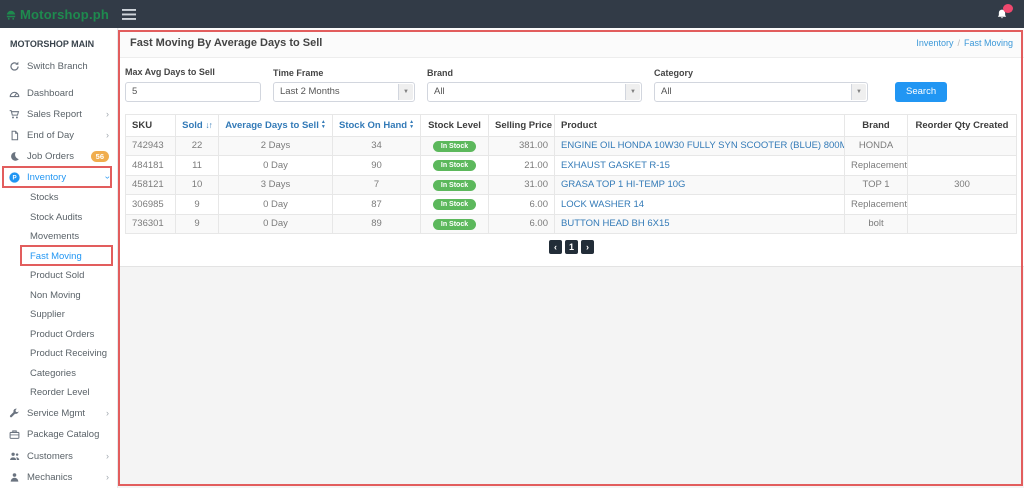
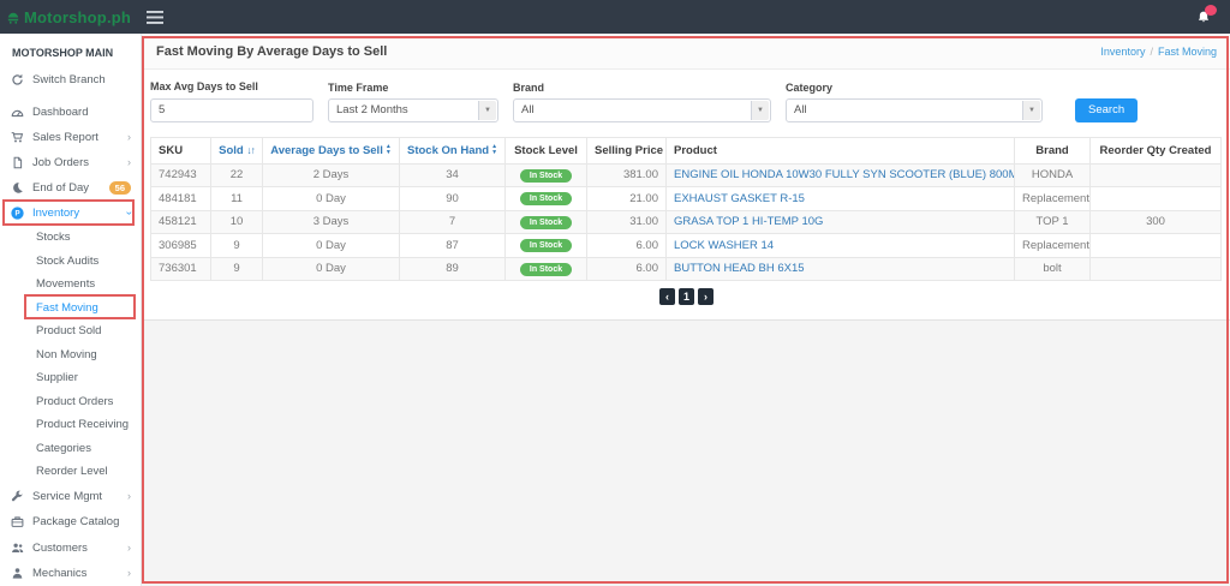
  Motorshop.ph
  MOTORSHOP MAIN
  Switch Branch
  Dashboard
  Sales Report
  ›
- End of Day
+ Job Orders
  ›
- Job Orders
+ End of Day
  56
  Inventory
  Stocks
  Stock Audits
  Movements
  Fast Moving
  Product Sold
  Non Moving
  Supplier
  Product Orders
  Product Receiving
  Categories
  Reorder Level
  Service Mgmt
  ›
  Package Catalog
  Customers
  ›
  Mechanics
  ›
  Fast Moving By Average Days to Sell
  Inventory
  /
  Fast Moving
  Max Avg Days to Sell
  5
  Time Frame
  Last 2 Months
  Brand
  All
  Category
  All
  Search
  SKU	Sold ↓↑	Average Days to Sell	Stock On Hand	Stock Level	Selling Price	Product	Brand	Reorder Qty Created
  742943	22	2 Days	34		381.00	ENGINE OIL HONDA 10W30 FULLY SYN SCOOTER (BLUE) 800M	HONDA
  484181	11	0 Day	90		21.00	EXHAUST GASKET R-15	Replacement
  458121	10	3 Days	7		31.00	GRASA TOP 1 HI-TEMP 10G	TOP 1	300
  306985	9	0 Day	87		6.00	LOCK WASHER 14	Replacement
  736301	9	0 Day	89		6.00	BUTTON HEAD BH 6X15	bolt
  ‹
  1
  ›
